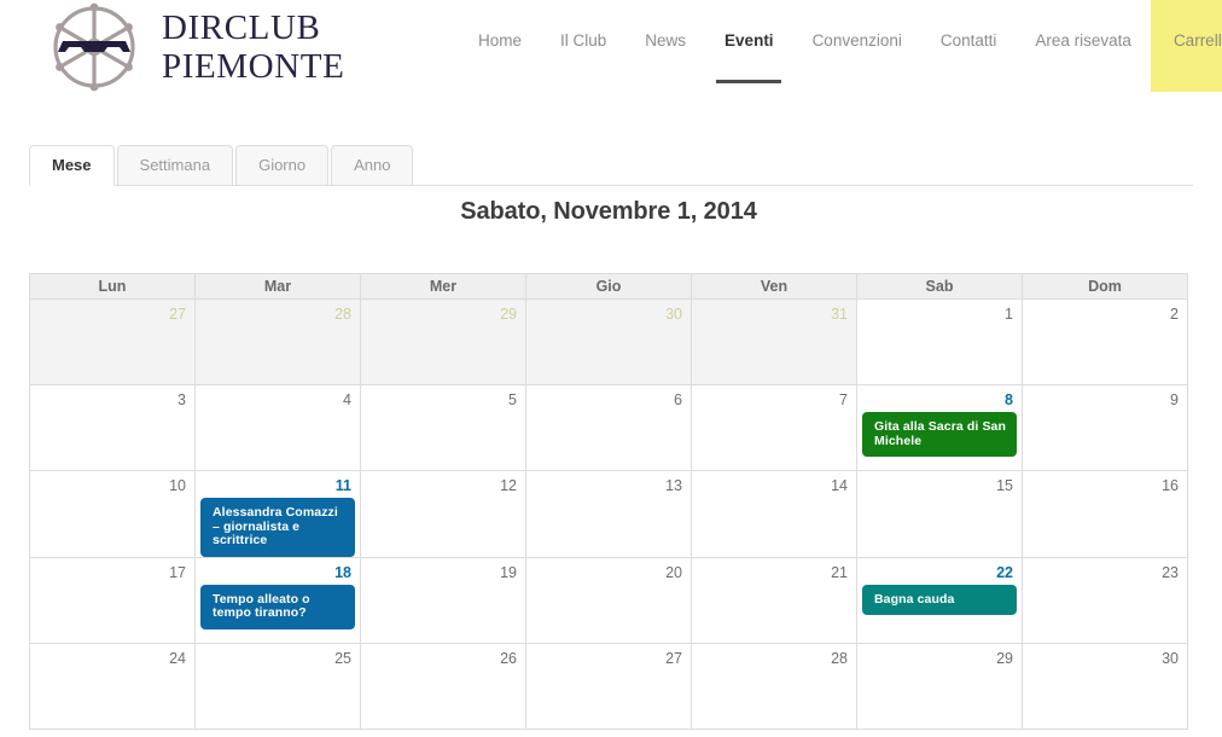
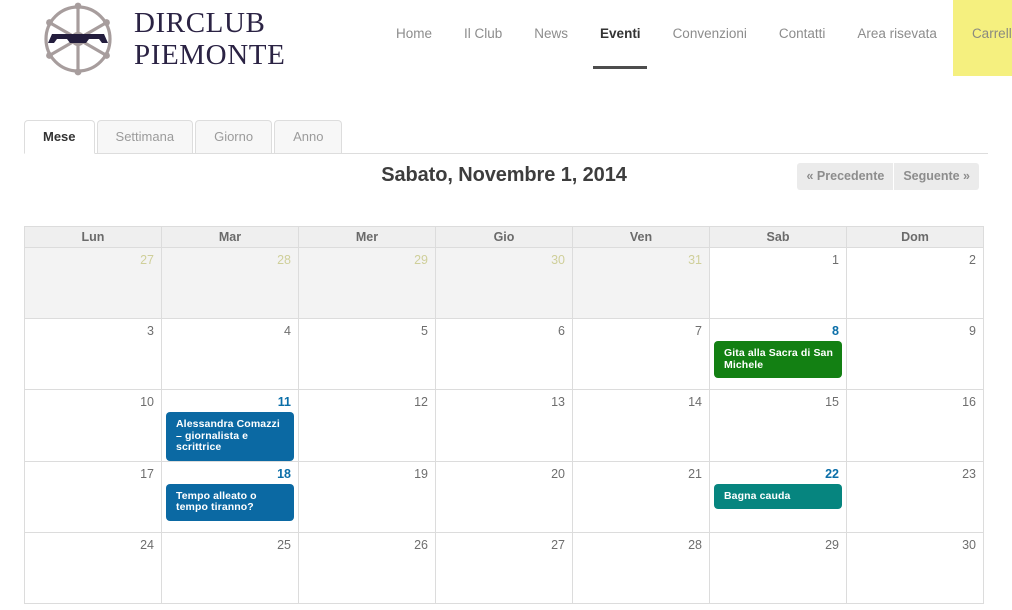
  DIRCLUB
  PIEMONTE
  Home
  Il Club
  News
  Eventi
  Convenzioni
  Contatti
  Area risevata
  Carrell
  Mese
  Settimana
  Giorno
  Anno
  Sabato, Novembre 1, 2014
+ « Precedente
+ Seguente »
  Lun	Mar	Mer	Gio	Ven	Sab	Dom
  27	28	29	30	31	1	2
  3	4	5	6	7	8Gita alla Sacra di San Michele	9
  10	11Alessandra Comazzi – giornalista e scrittrice	12	13	14	15	16
  17	18Tempo alleato o tempo tiranno?	19	20	21	22Bagna cauda	23
  24	25	26	27	28	29	30
